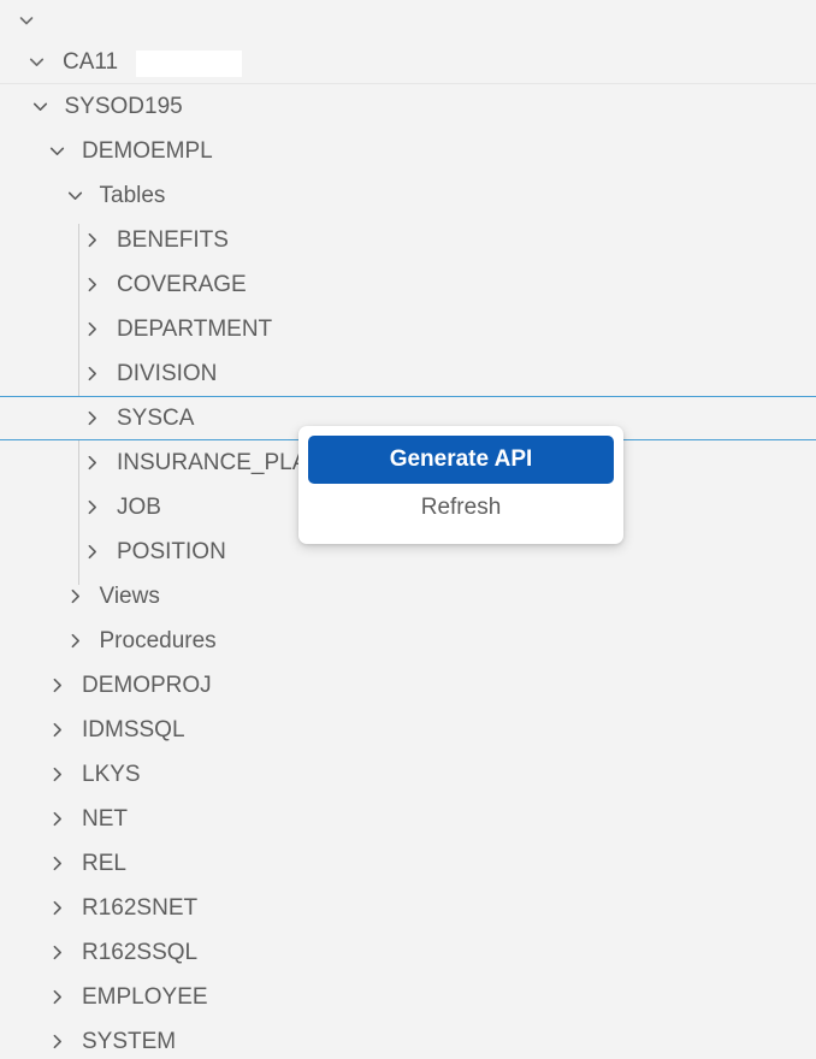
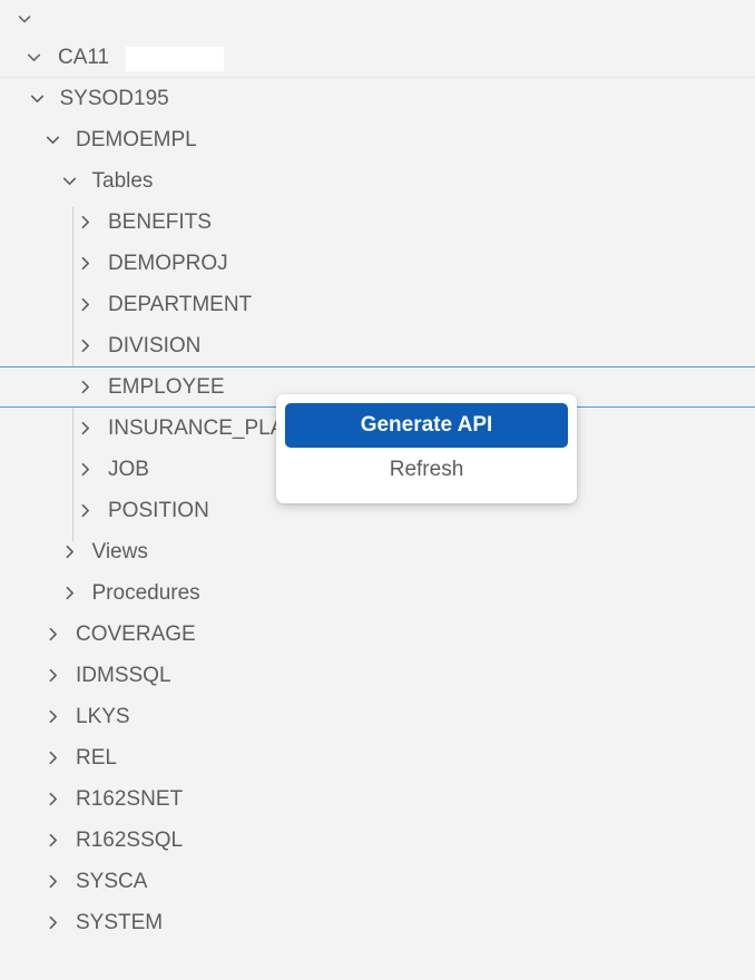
  CA11
  SYSOD195
  DEMOEMPL
  Tables
  BENEFITS
- COVERAGE
+ DEMOPROJ
  DEPARTMENT
  DIVISION
- SYSCA
+ EMPLOYEE
  INSURANCE_PL
  JOB
  POSITION
  Views
  Procedures
- DEMOPROJ
+ COVERAGE
  IDMSSQL
  LKYS
- NET
  REL
  R162SNET
  R162SSQL
- EMPLOYEE
+ SYSCA
  SYSTEM
  Generate API
  Refresh
